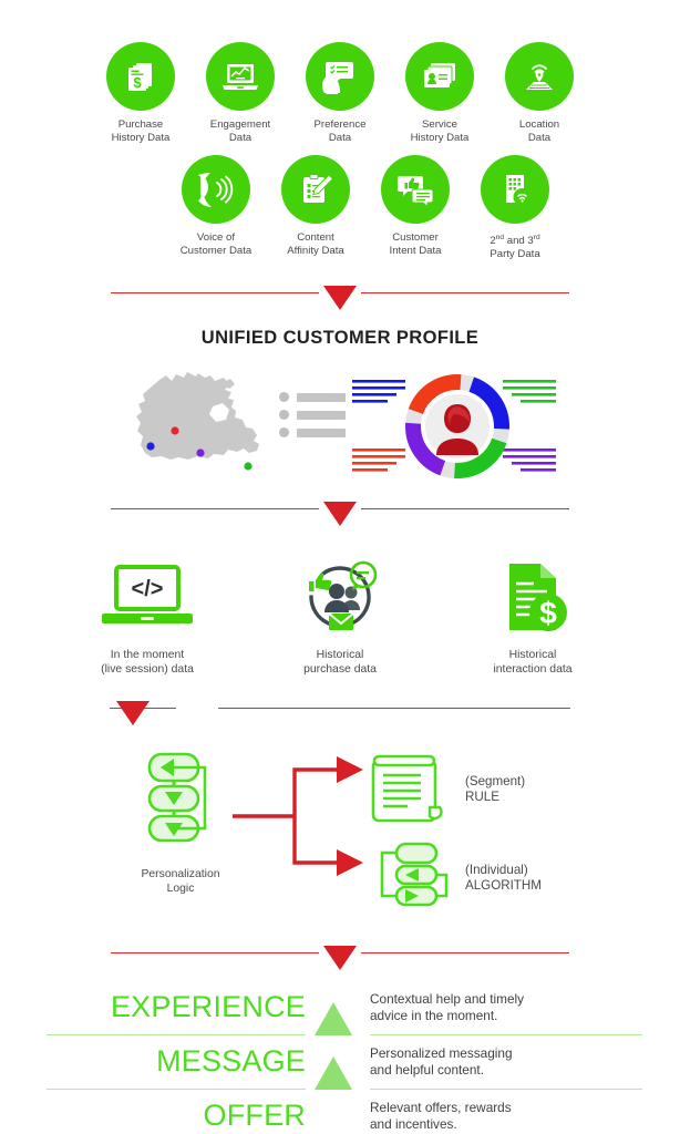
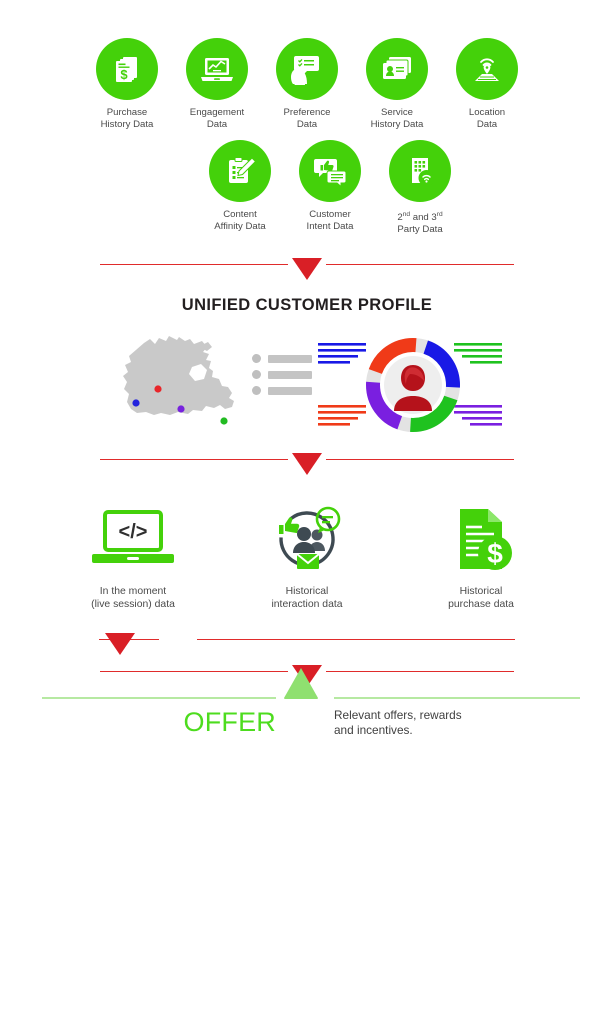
  $
  Purchase
  History Data
  Engagement
  Data
  Preference
  Data
  Service
  History Data
  Location
  Data
- Voice of
- Customer Data
  Content
  Affinity Data
  Customer
  Intent Data
  Party Data
  UNIFIED CUSTOMER PROFILE
  </>
  In the moment
  (live session) data
  Historical
- purchase data
+ interaction data
  $
  Historical
- interaction data
+ purchase data
- Personalization
- Logic
- (Segment)
- RULE
- (Individual)
- ALGORITHM
- EXPERIENCE
- Contextual help and timely
- advice in the moment.
- MESSAGE
- Personalized messaging
- and helpful content.
  OFFER
  Relevant offers, rewards
  and incentives.
